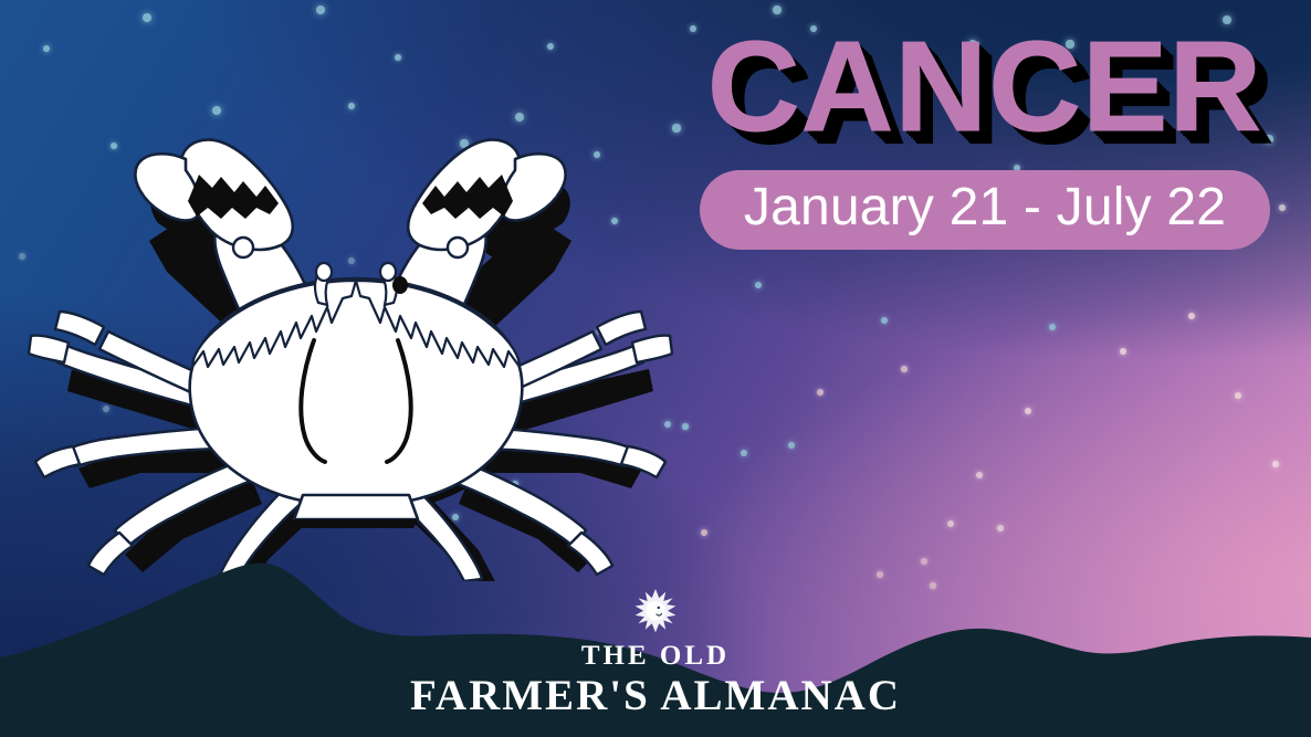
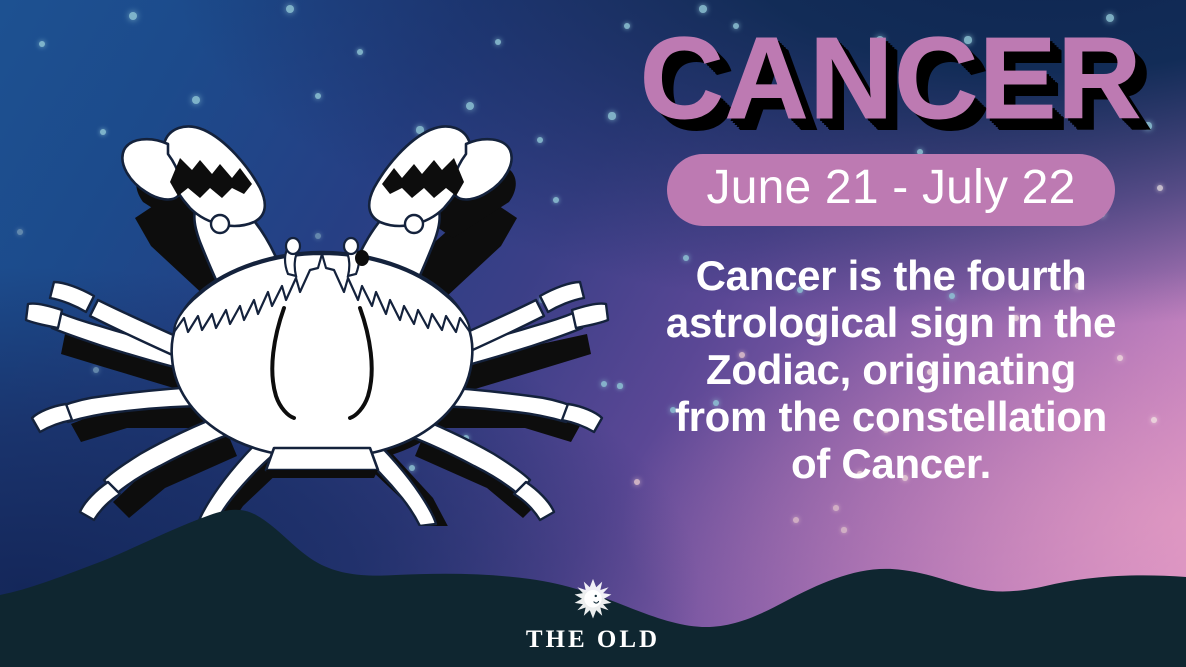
  CANCER
- January 21 - July 22
+ June 21 - July 22
+ Cancer is the fourth
+ astrological sign in the
+ Zodiac, originating
+ from the constellation
+ of Cancer.
  THE OLD
- FARMER'S ALMANAC
